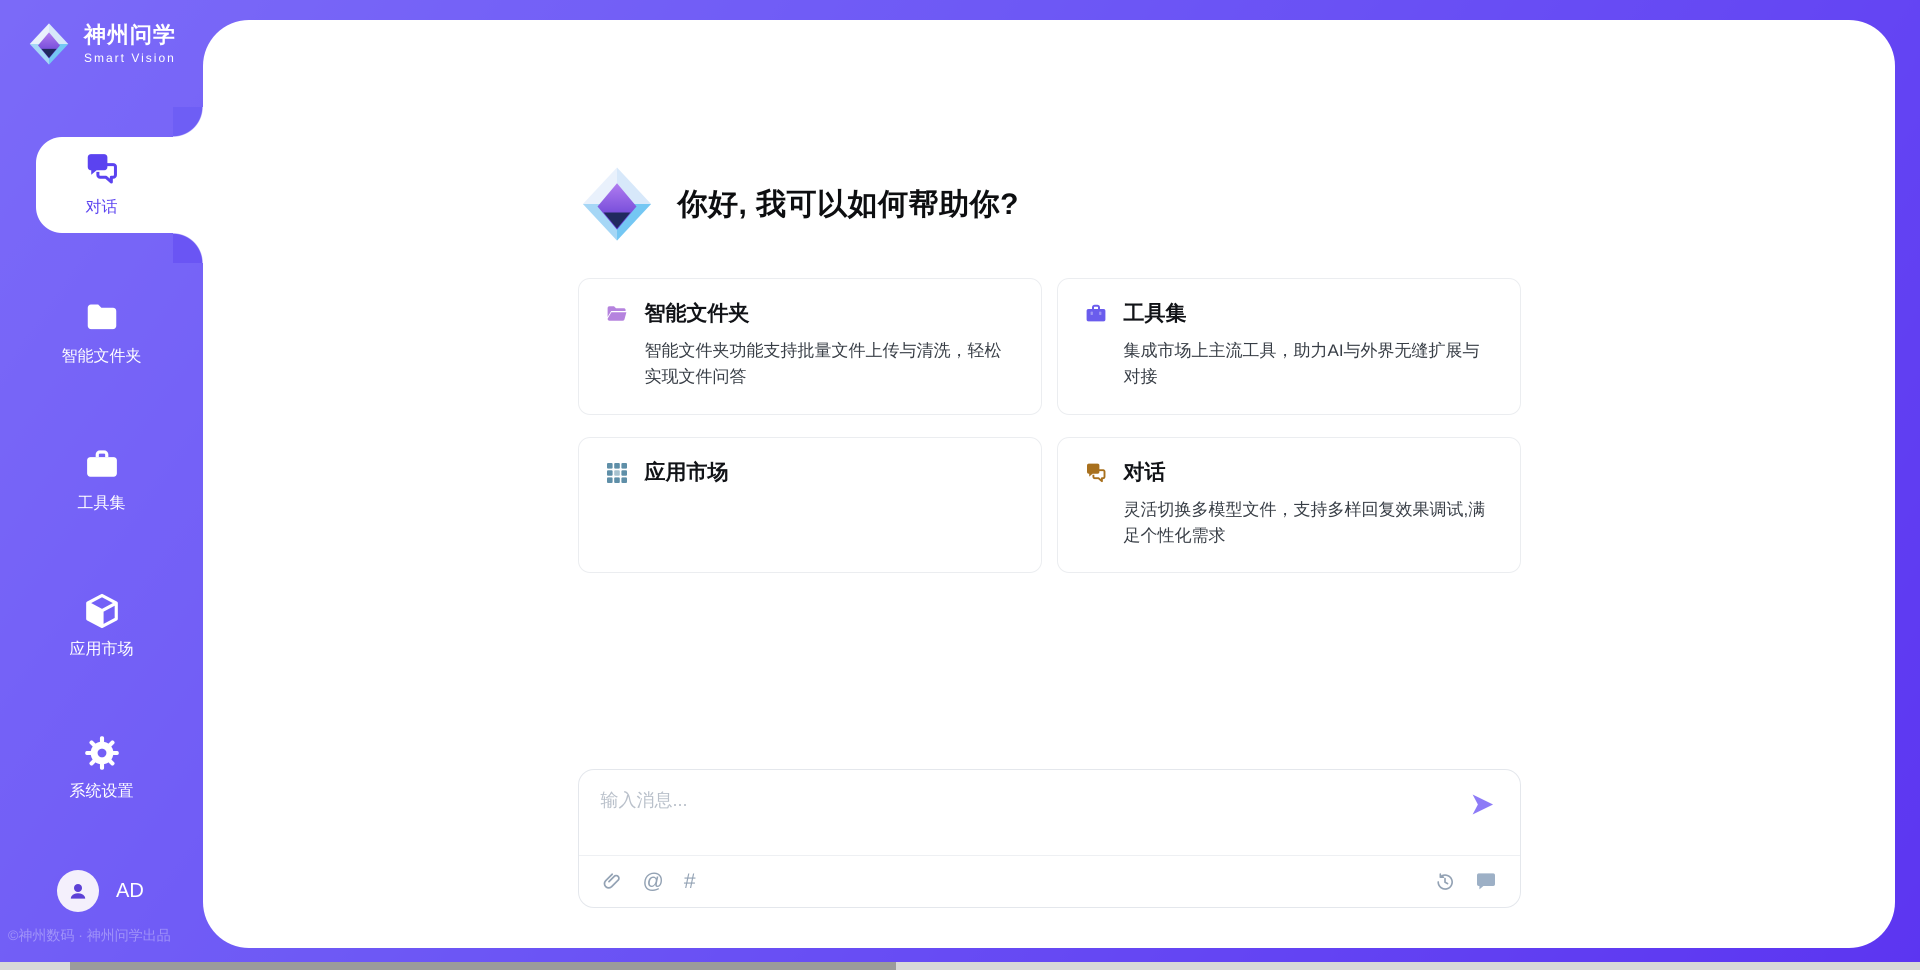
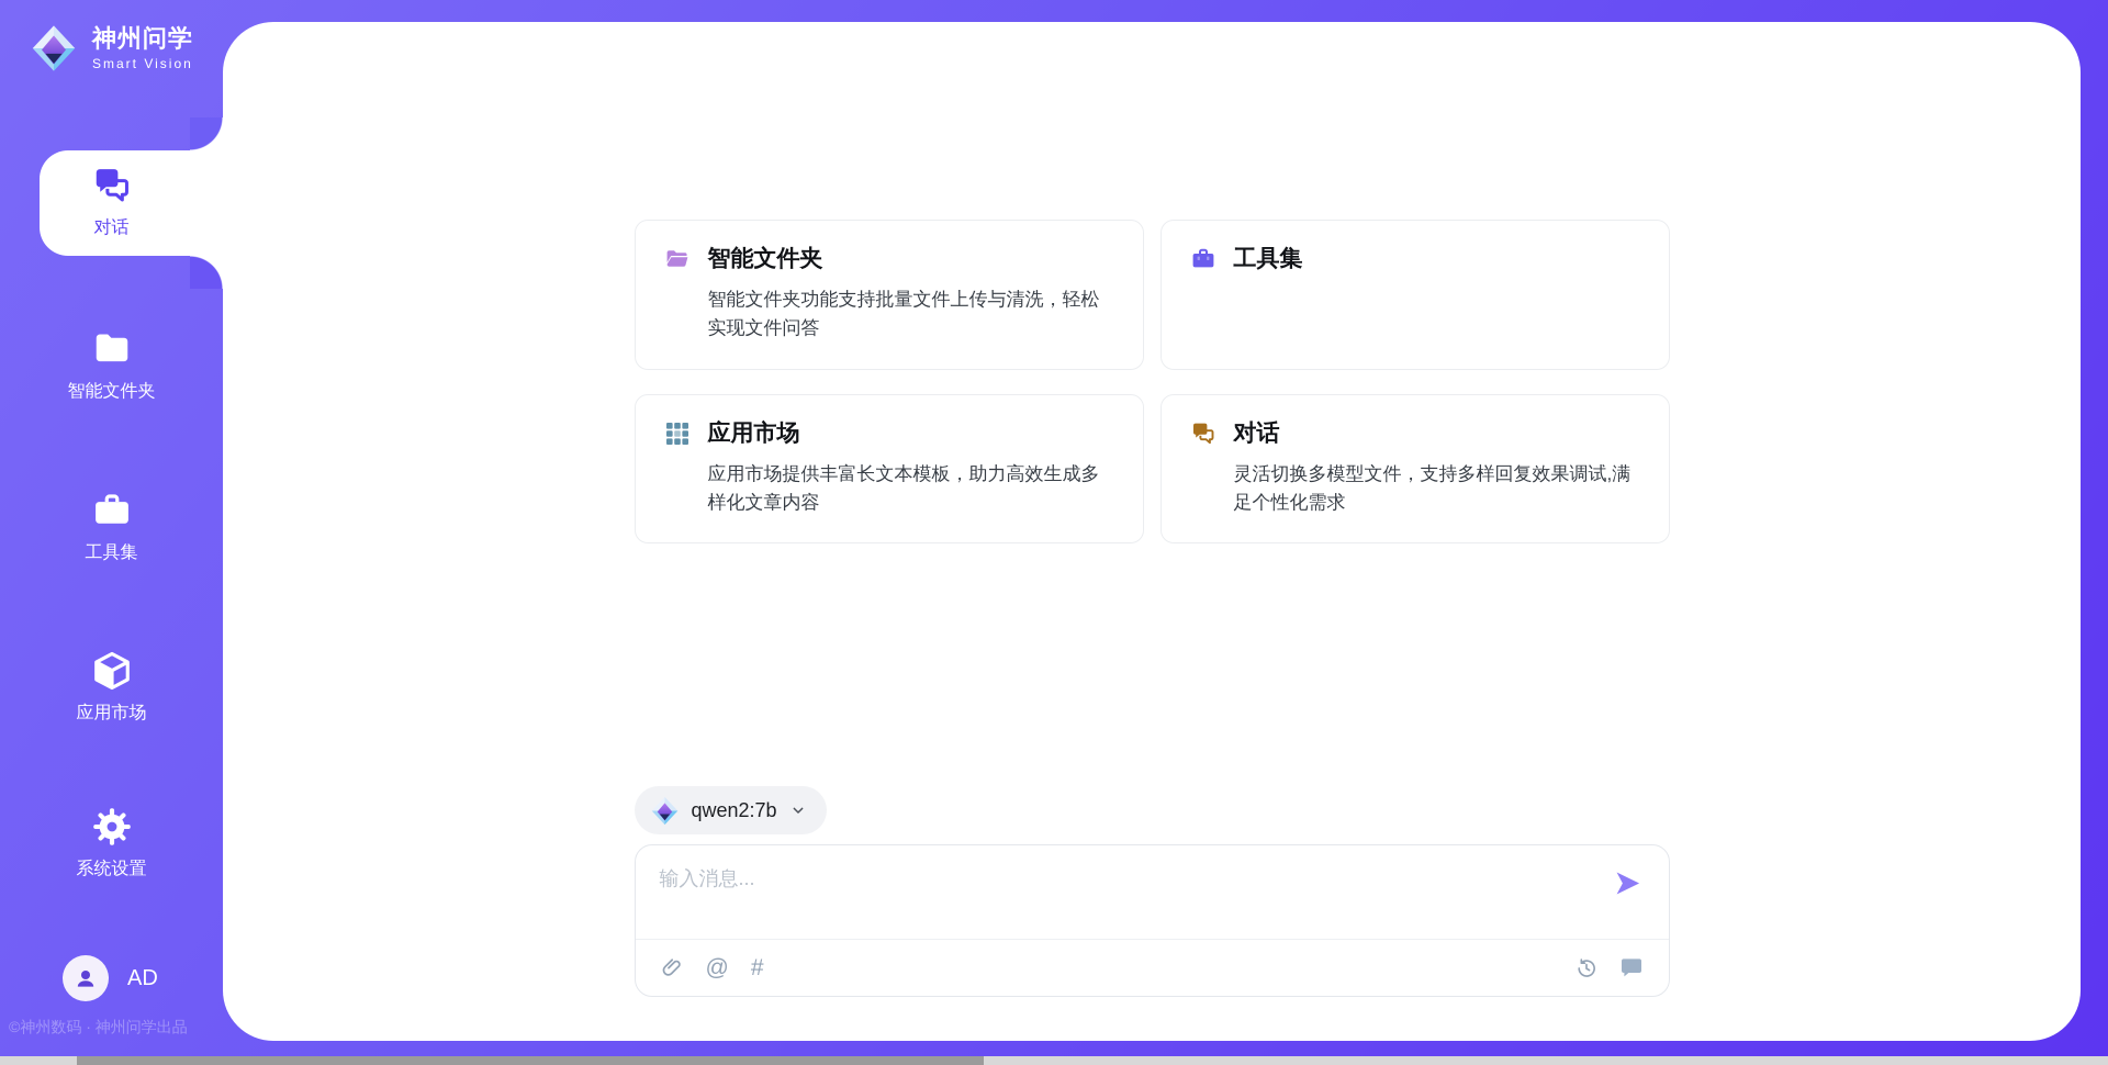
  神州问学
  Smart Vision
  对话
  智能文件夹
  工具集
  应用市场
  系统设置
  AD
  ©神州数码 · 神州问学出品
- 你好, 我可以如何帮助你?
  智能文件夹
  智能文件夹功能支持批量文件上传与清洗，轻松实现文件问答
  工具集
- 集成市场上主流工具，助力AI与外界无缝扩展与对接
  应用市场
+ 应用市场提供丰富长文本模板，助力高效生成多样化文章内容
  对话
  灵活切换多模型文件，支持多样回复效果调试,满足个性化需求
+ qwen2:7b
  输入消息...
  @
  #
